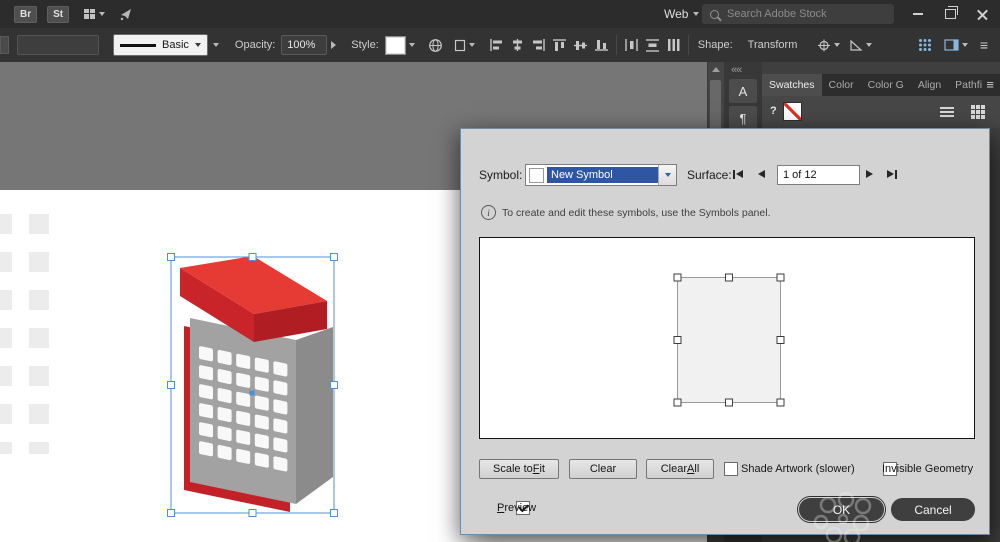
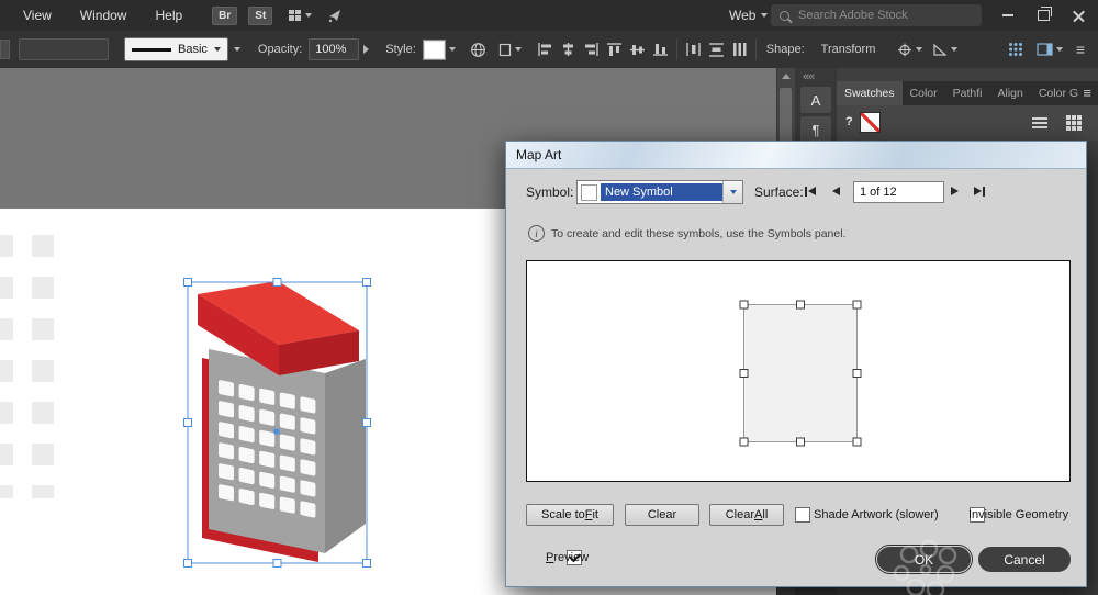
+ View
+ Window
+ Help
  Br
  St
  Web
  Search Adobe Stock
  Basic
  Opacity:
  100%
  Style:
  Shape:
  Transform
  ≡
  ««
  A
  ¶
  Swatches
  Color
- Color G
+ Pathfi
  Align
- Pathfi
+ Color G
  ≡
  ?
+ Map Art
  Symbol:
  New Symbol
  Surface:
  1 of 12
  i
  To create and edit these symbols, use the Symbols panel.
  Scale to
  F
  it
  Clear
  Clear
  A
  ll
  Shade Artwork (slower)
  Invisible Geometry
  Preview
  OK
  Cancel
